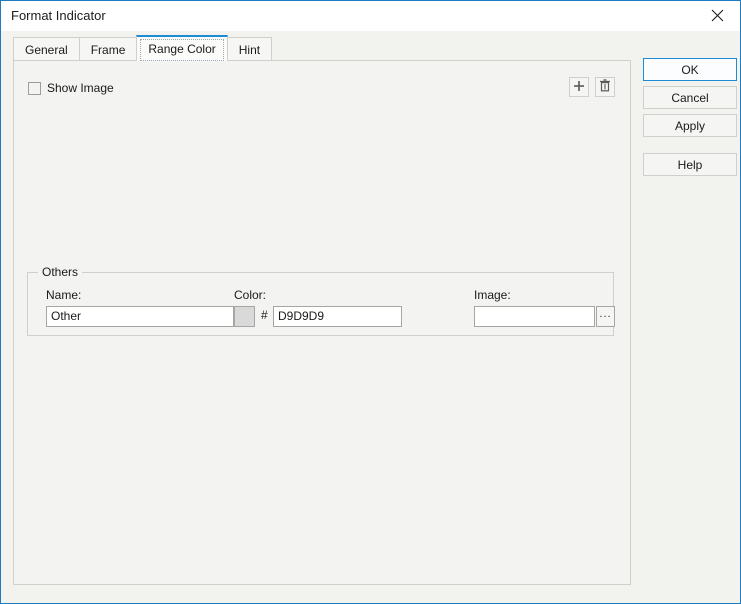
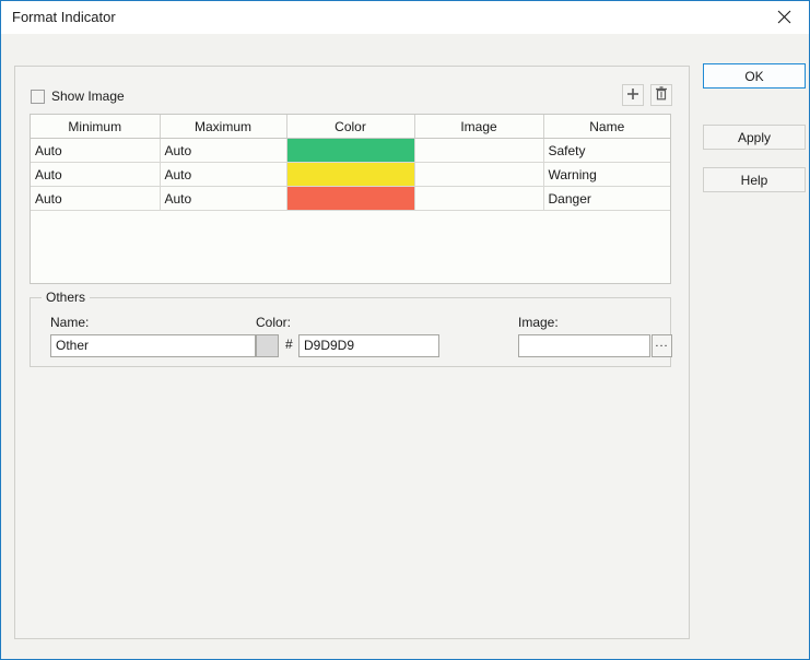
  Format Indicator
- General
- Frame
- Range Color
- Hint
  Show Image
+ Minimum	Maximum	Color	Image	Name
+ Auto	Auto			Safety
+ Auto	Auto			Warning
+ Auto	Auto			Danger
  Others
  Name:
  Other
  Color:
  #
  D9D9D9
  Image:
  ...
  OK
- Cancel
  Apply
  Help
